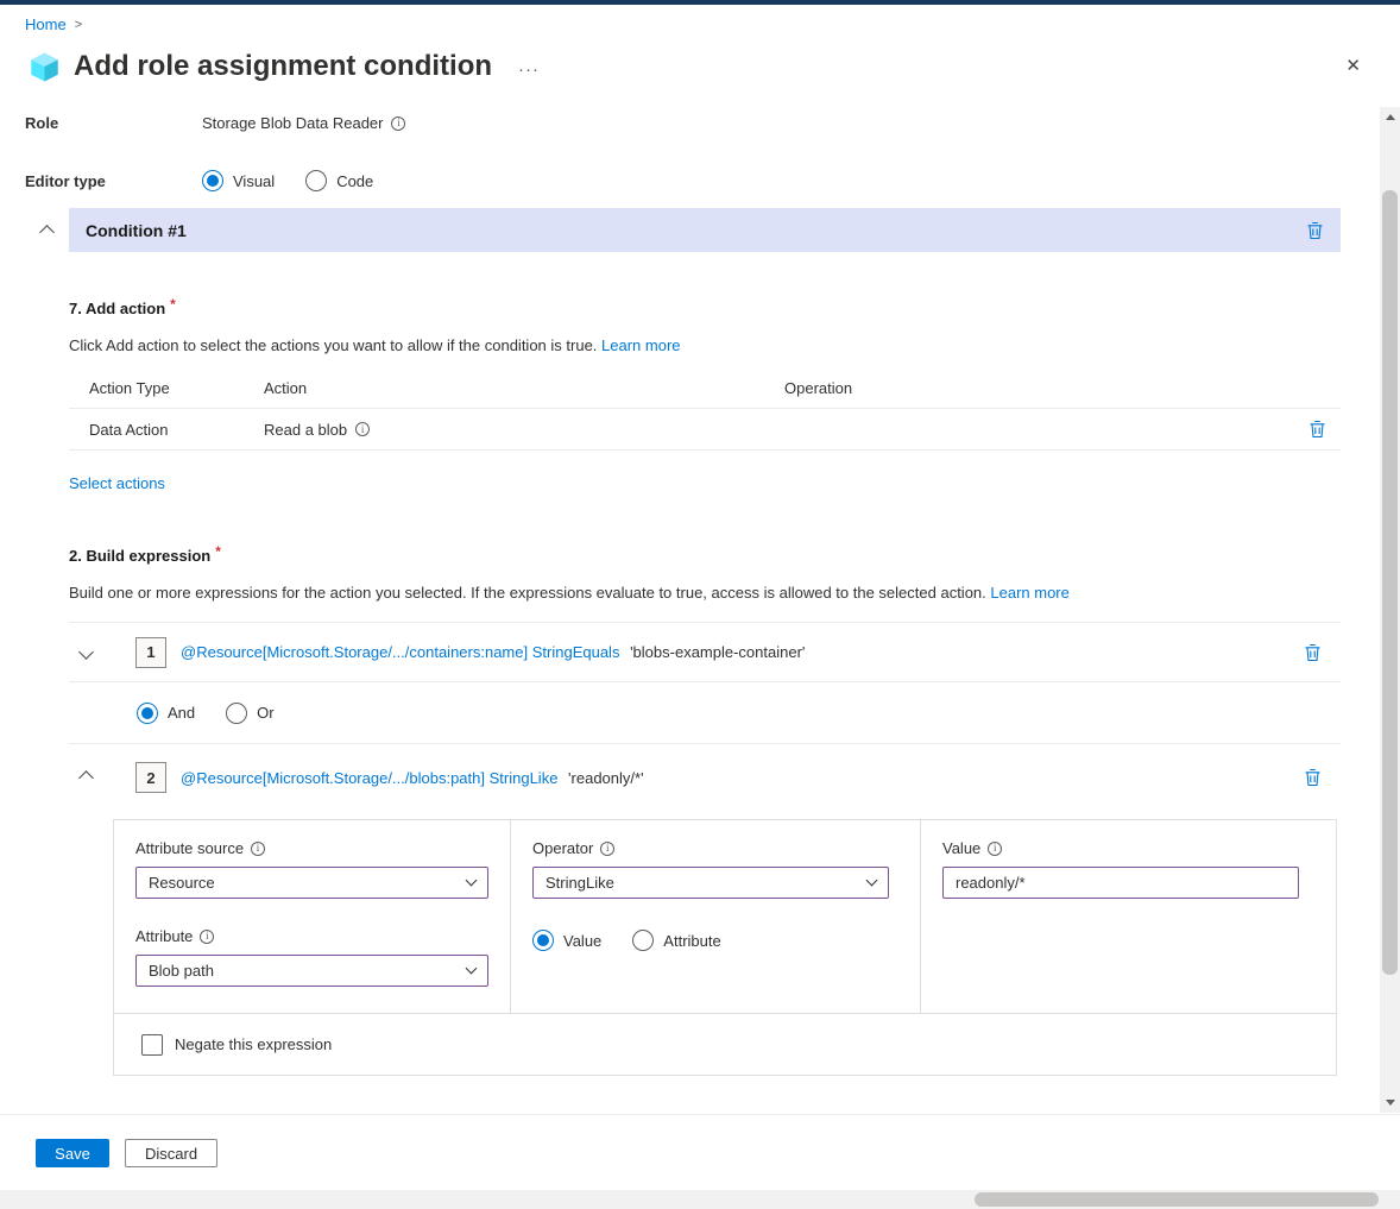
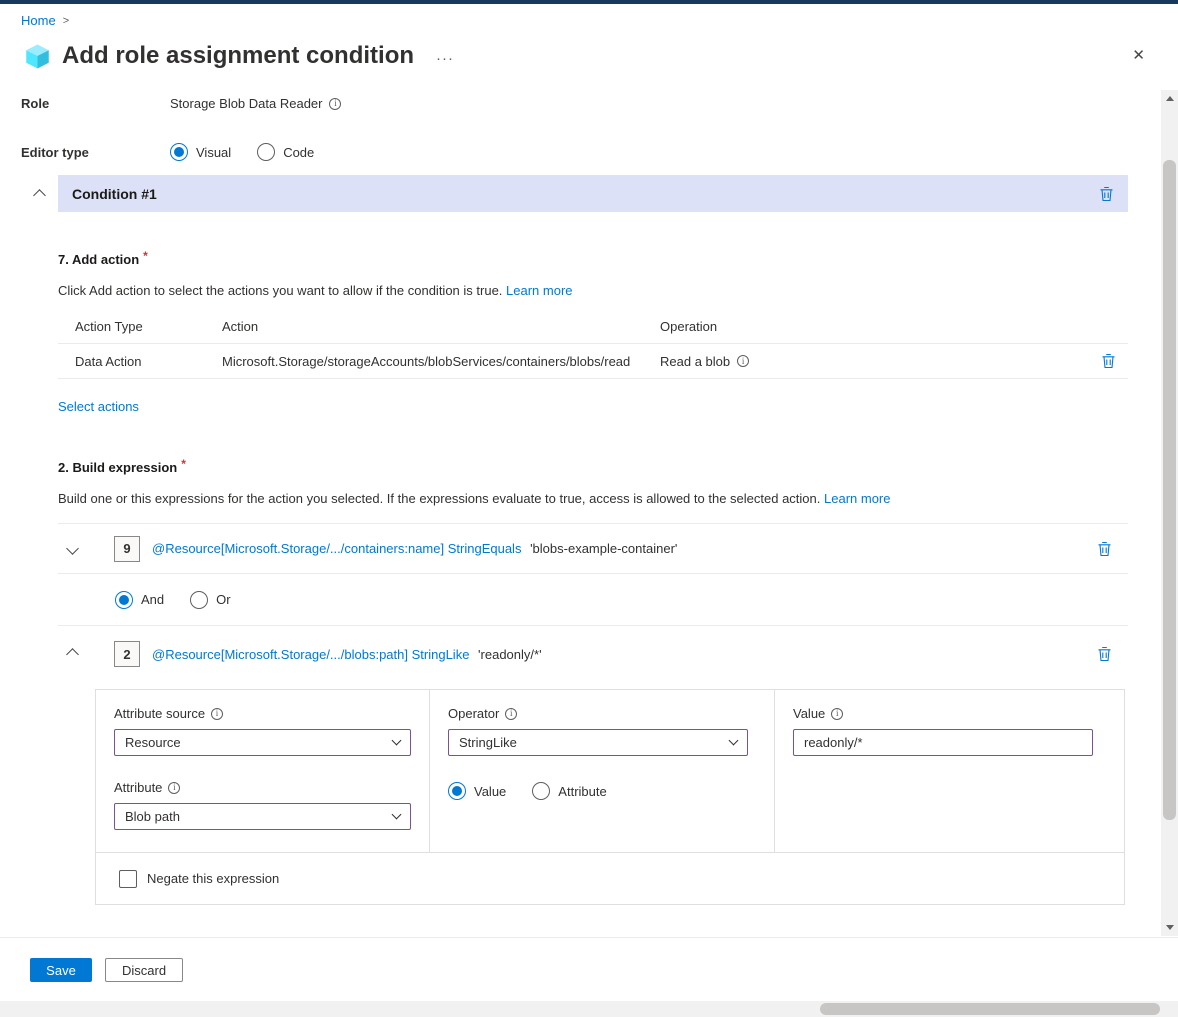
  Home
  >
  Add role assignment condition
  ···
  ✕
  Role
  Storage Blob Data Reader
  i
  Editor type
  Visual
  Code
  Condition #1
  7. Add action *
  Click Add action to select the actions you want to allow if the condition is true. Learn more
  Action Type
  Action
  Operation
  Data Action
+ Microsoft.Storage/storageAccounts/blobServices/containers/blobs/read
  Read a blob
  i
  Select actions
  2. Build expression *
- Build one or more expressions for the action you selected. If the expressions evaluate to true, access is allowed to the selected action. Learn more
+ Build one or this expressions for the action you selected. If the expressions evaluate to true, access is allowed to the selected action. Learn more
- 1
+ 9
  @Resource[Microsoft.Storage/.../containers:name] StringEquals 'blobs-example-container'
  And
  Or
  2
  @Resource[Microsoft.Storage/.../blobs:path] StringLike 'readonly/*'
  Attribute source
  i
  Resource
  Attribute
  i
  Blob path
  Operator
  i
  StringLike
  Value
  Attribute
  Value
  i
  readonly/*
  Negate this expression
  Save
  Discard
